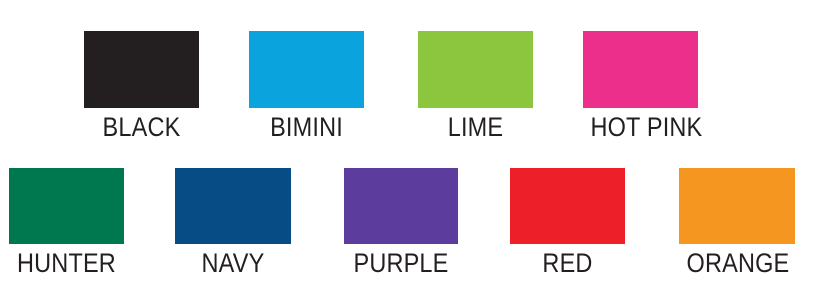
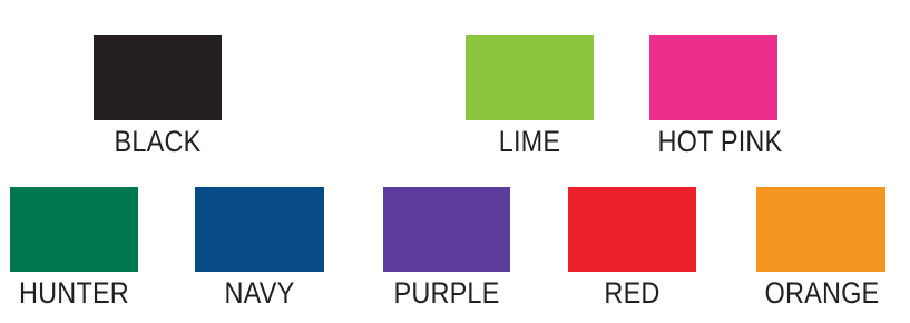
  BLACK
- BIMINI
  LIME
  HOT PINK
  HUNTER
  NAVY
  PURPLE
  RED
  ORANGE
